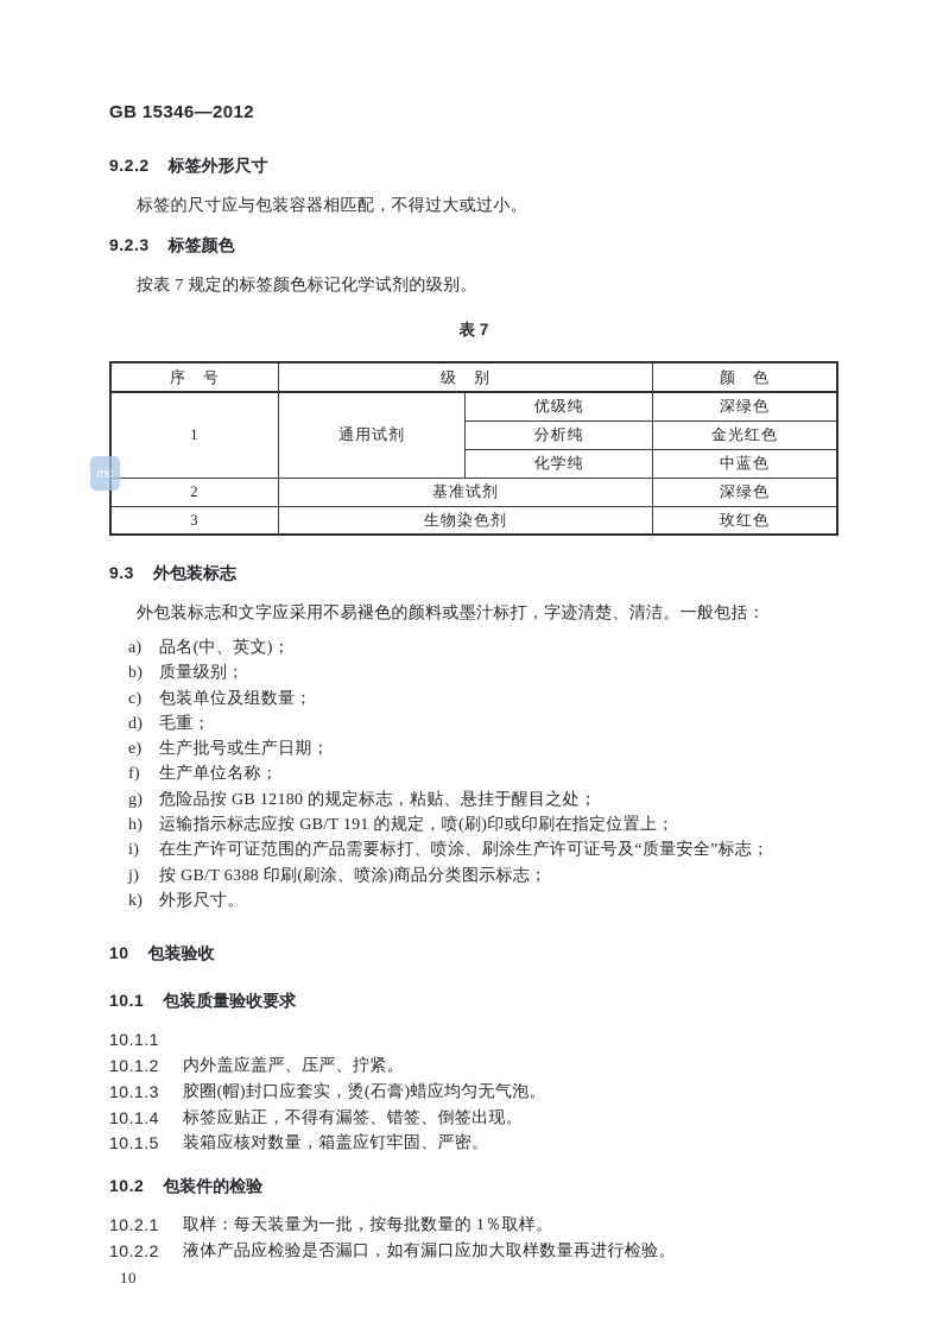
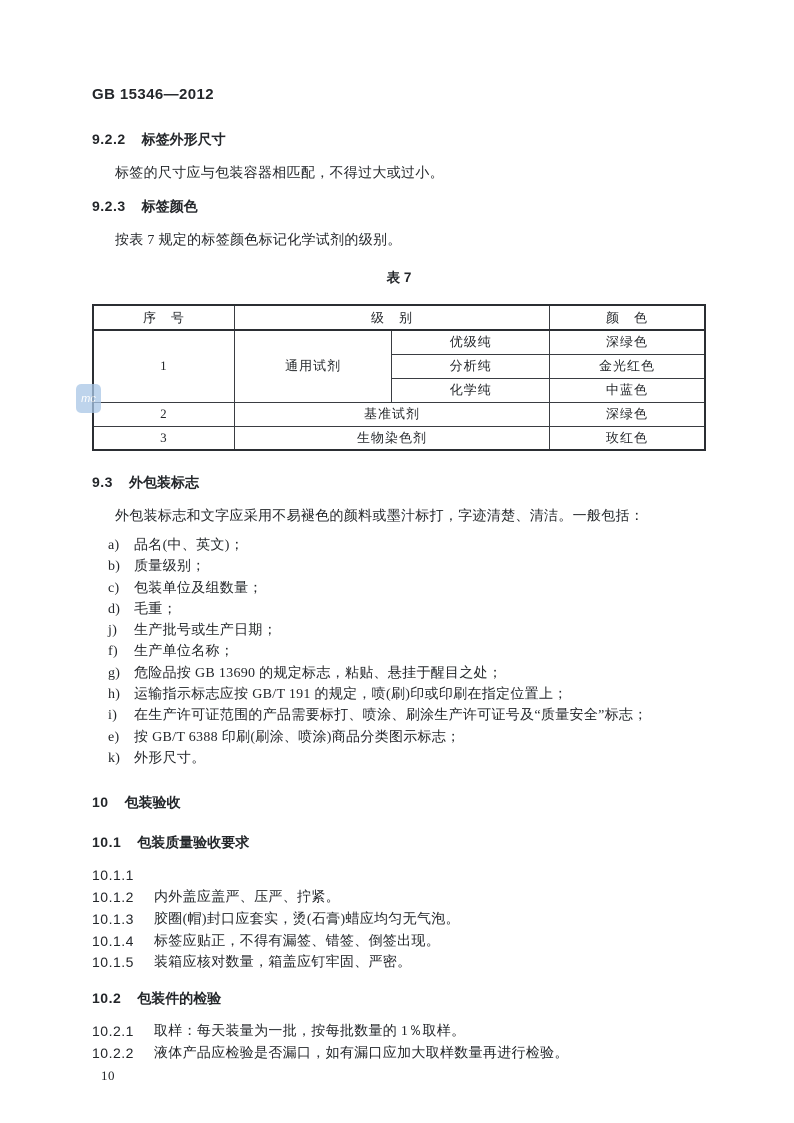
  mc
  GB 15346—2012
  9.2.2
  标签外形尺寸
  标签的尺寸应与包装容器相匹配，不得过大或过小。
  9.2.3
  标签颜色
  按表 7 规定的标签颜色标记化学试剂的级别。
  表 7
  序 号	级 别	颜 色
  1	通用试剂	优级纯	深绿色
  分析纯	金光红色
  化学纯	中蓝色
  2	基准试剂	深绿色
  3	生物染色剂	玫红色
  9.3
  外包装标志
  外包装标志和文字应采用不易褪色的颜料或墨汁标打，字迹清楚、清洁。一般包括：
  a)
  品名(中、英文)；
  b)
  质量级别；
  c)
  包装单位及组数量；
  d)
  毛重；
- e)
+ j)
  生产批号或生产日期；
  f)
  生产单位名称；
  g)
- 危险品按 GB 12180 的规定标志，粘贴、悬挂于醒目之处；
+ 危险品按 GB 13690 的规定标志，粘贴、悬挂于醒目之处；
  h)
  运输指示标志应按 GB/T 191 的规定，喷(刷)印或印刷在指定位置上；
  i)
  在生产许可证范围的产品需要标打、喷涂、刷涂生产许可证号及“质量安全”标志；
- j)
+ e)
  按 GB/T 6388 印刷(刷涂、喷涂)商品分类图示标志；
  k)
  外形尺寸。
  10
  包装验收
  10.1
  包装质量验收要求
  10.1.1
  10.1.2
  内外盖应盖严、压严、拧紧。
  10.1.3
  胶圈(帽)封口应套实，烫(石膏)蜡应均匀无气泡。
  10.1.4
  标签应贴正，不得有漏签、错签、倒签出现。
  10.1.5
  装箱应核对数量，箱盖应钉牢固、严密。
  10.2
  包装件的检验
  10.2.1
  取样：每天装量为一批，按每批数量的 1％取样。
  10.2.2
  液体产品应检验是否漏口，如有漏口应加大取样数量再进行检验。
  10
